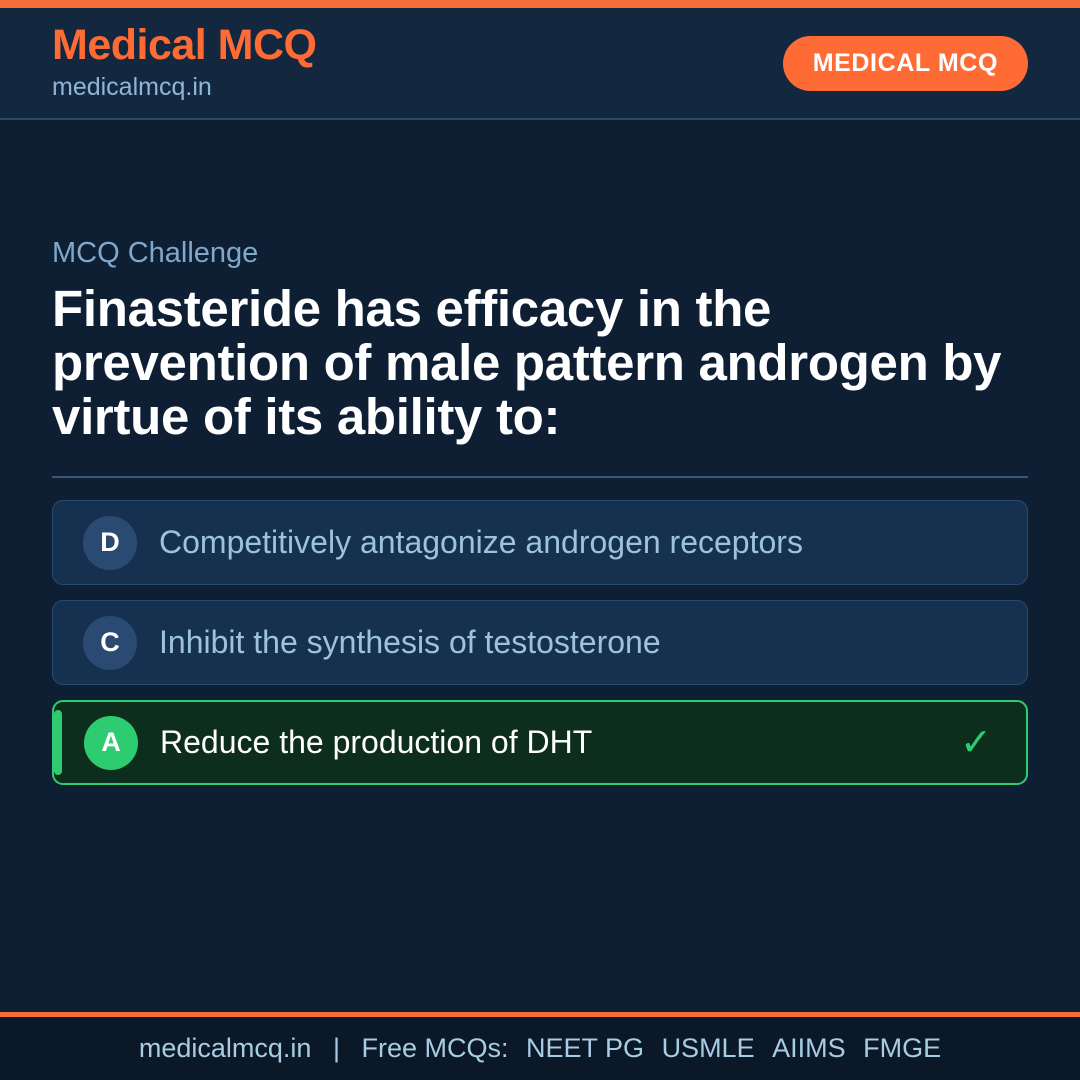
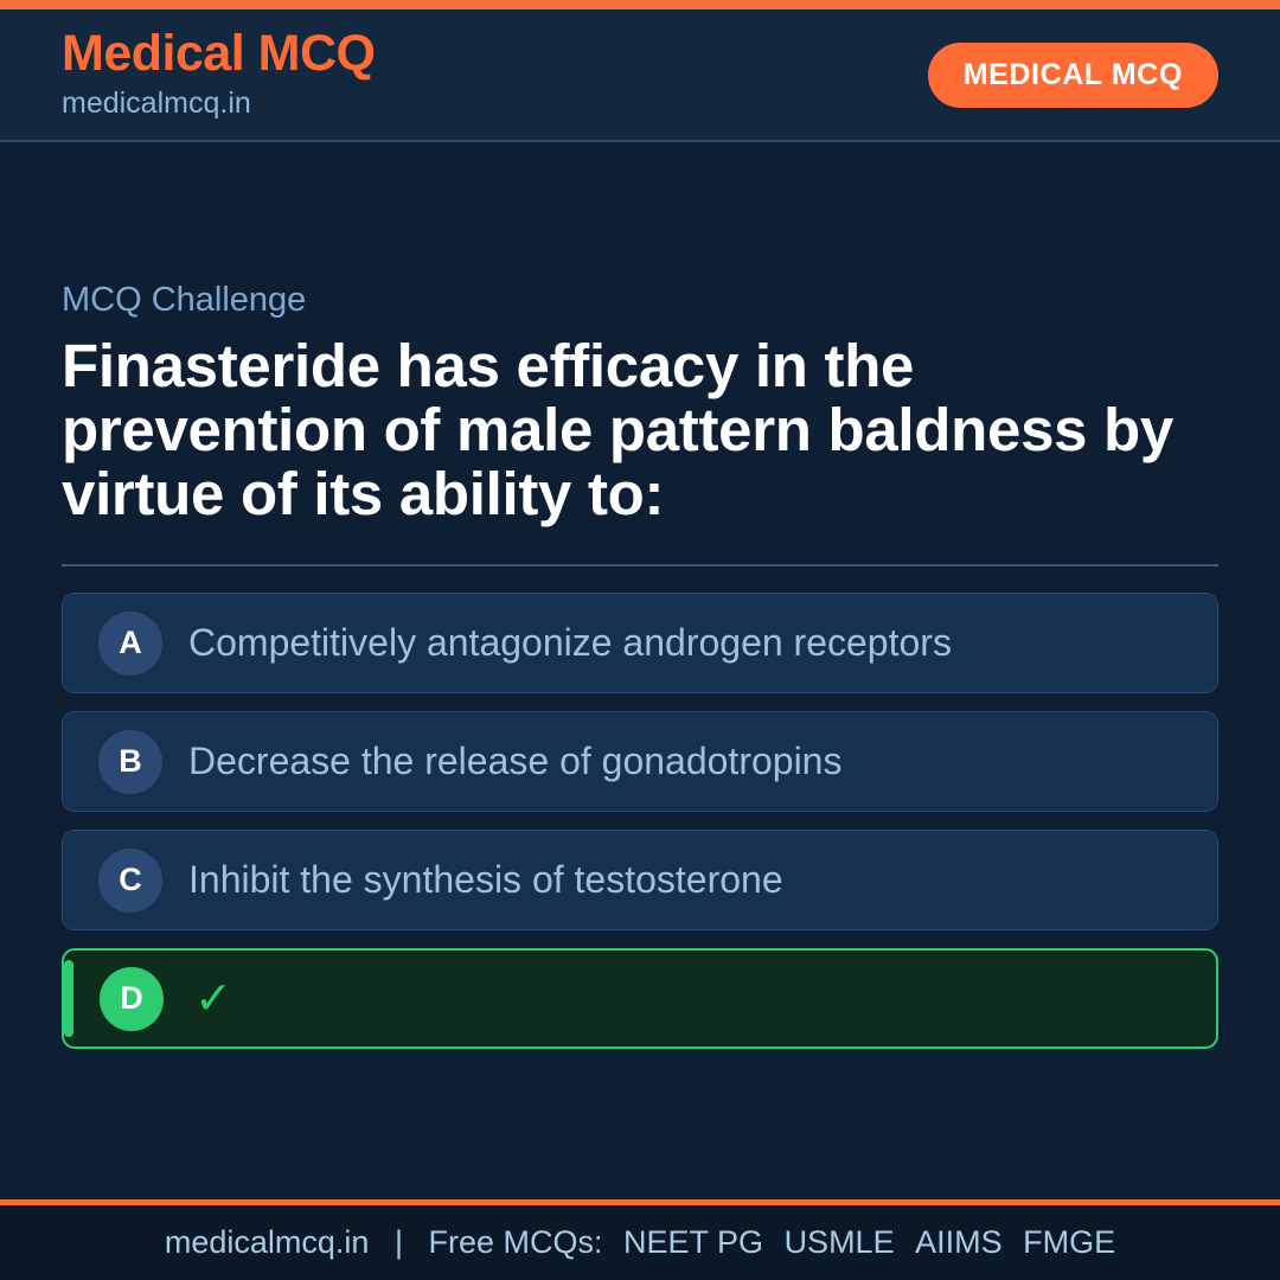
  Medical MCQ
  medicalmcq.in
  MEDICAL MCQ
  MCQ Challenge
- Finasteride has efficacy in the prevention of male pattern androgen by virtue of its ability to:
+ Finasteride has efficacy in the prevention of male pattern baldness by virtue of its ability to:
- D
+ A
  Competitively antagonize androgen receptors
+ B
+ Decrease the release of gonadotropins
  C
  Inhibit the synthesis of testosterone
- A
+ D
- Reduce the production of DHT
  ✓
  medicalmcq.in | Free MCQs: NEET PG USMLE AIIMS FMGE
